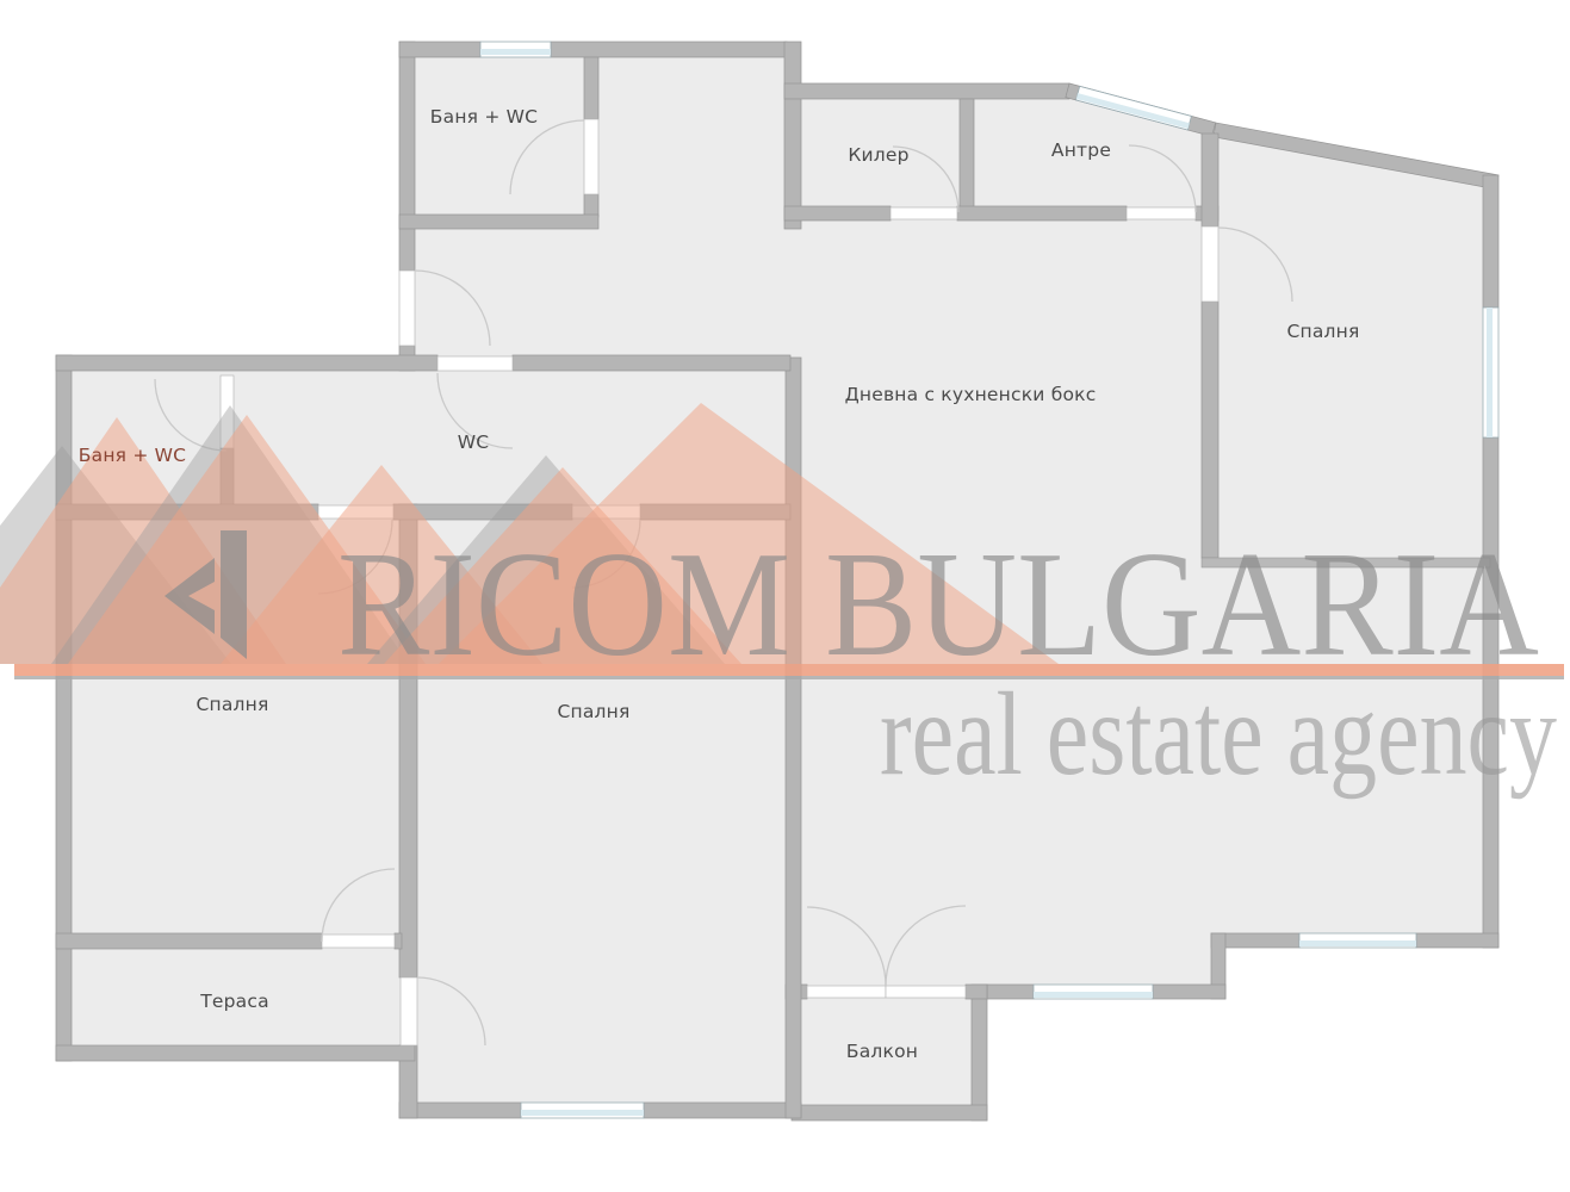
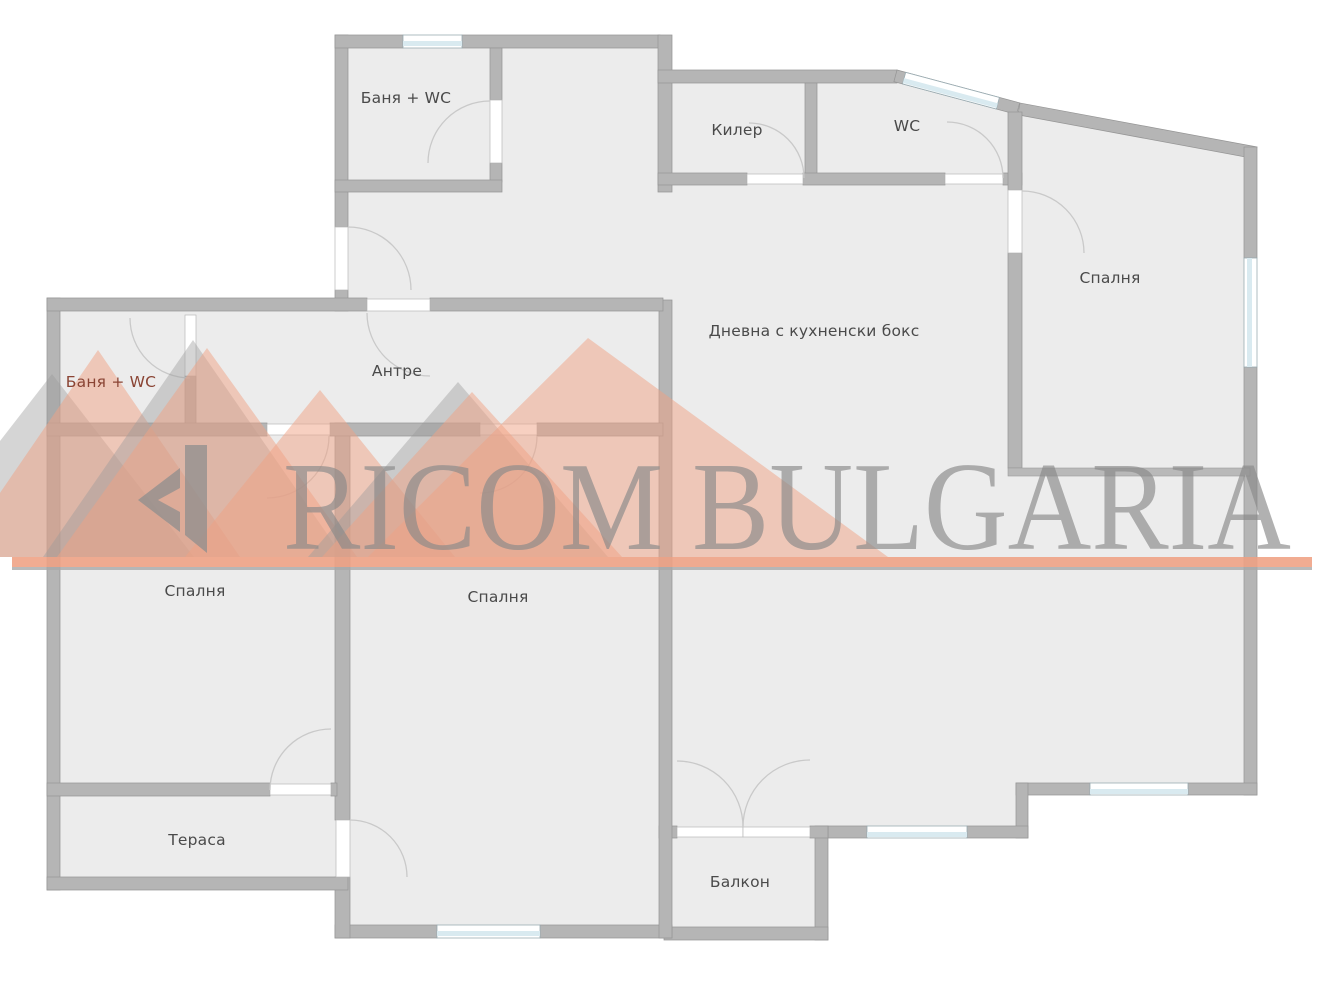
  RICOM BULGARIA
- real estate agency
  Баня + WC
  Килер
- Антре
+ WC
  Спалня
  Дневна с кухненски бокс
- WC
+ Антре
  Баня + WC
  Спалня
  Спалня
  Тераса
  Балкон
